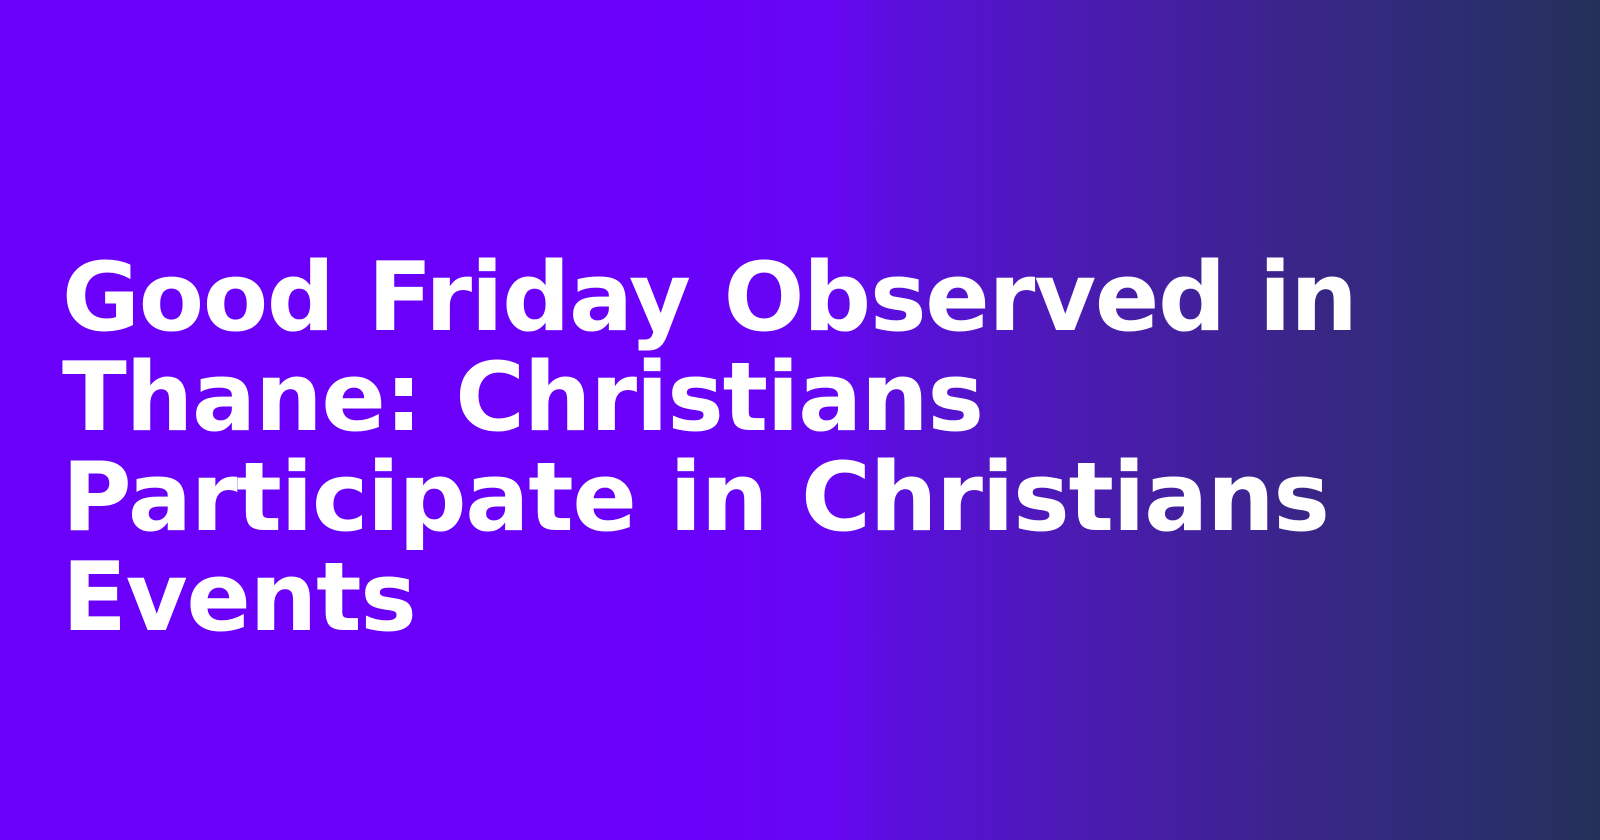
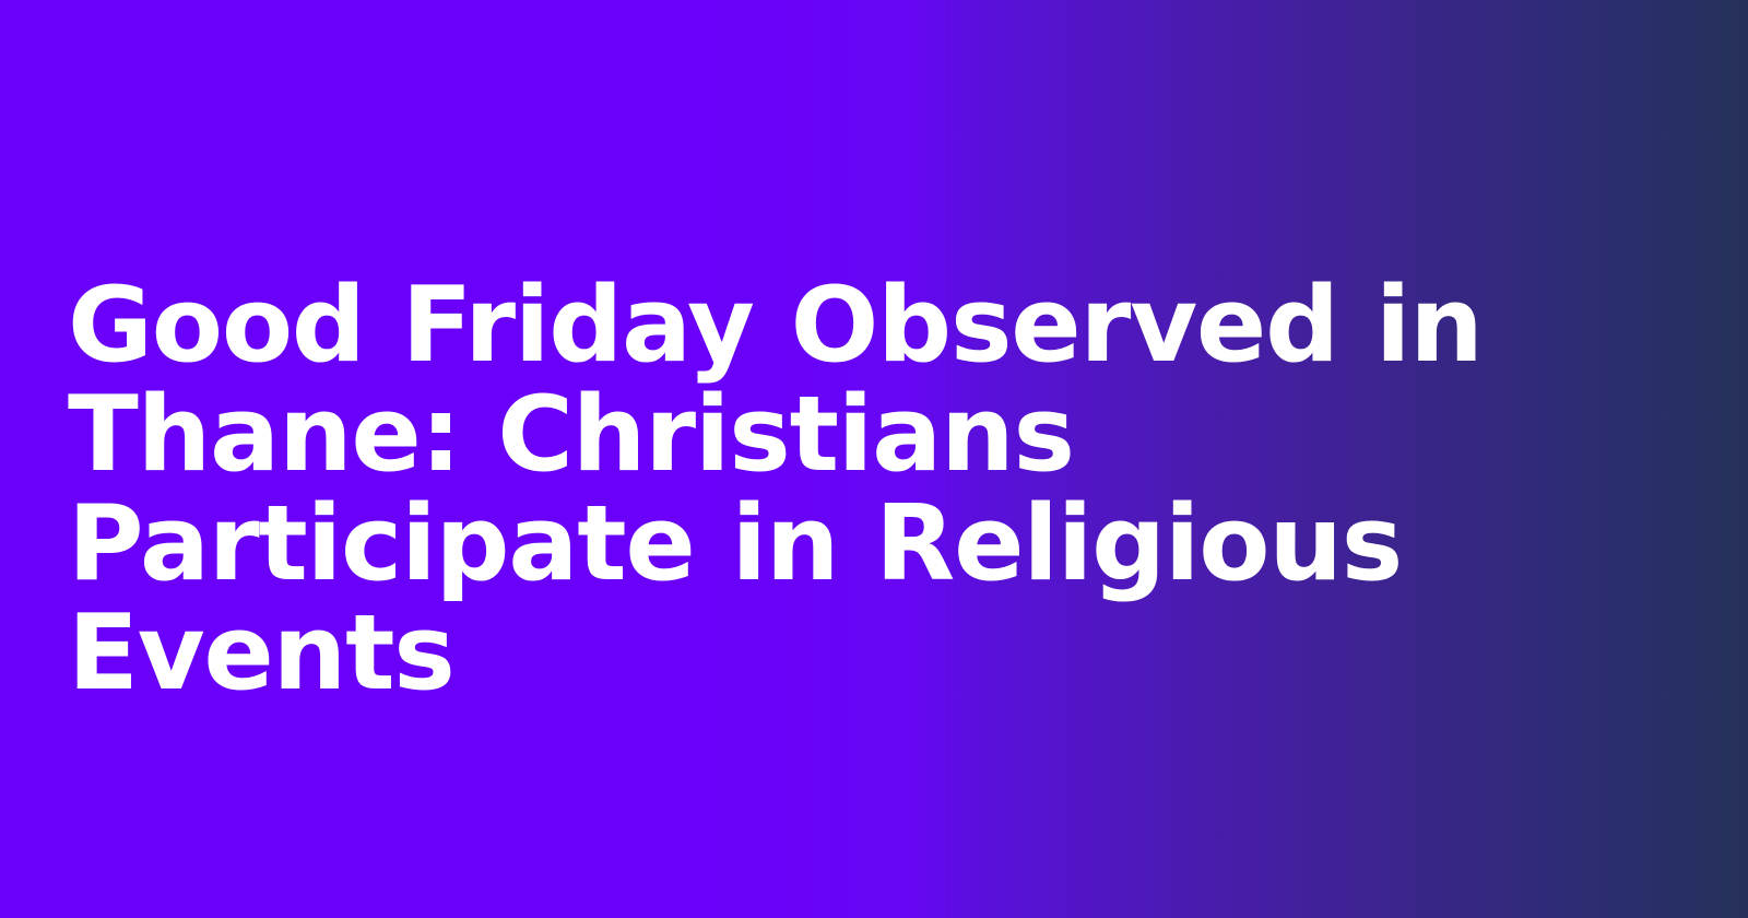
- Good Friday Observed in Thane: Christians Participate in Christians Events
+ Good Friday Observed in Thane: Christians Participate in Religious Events
